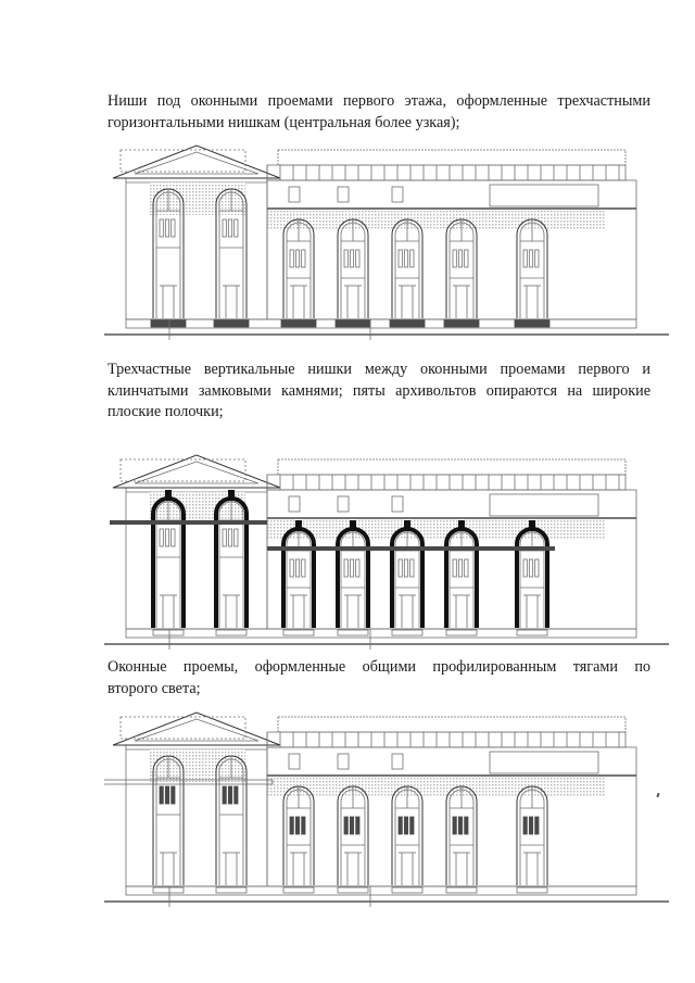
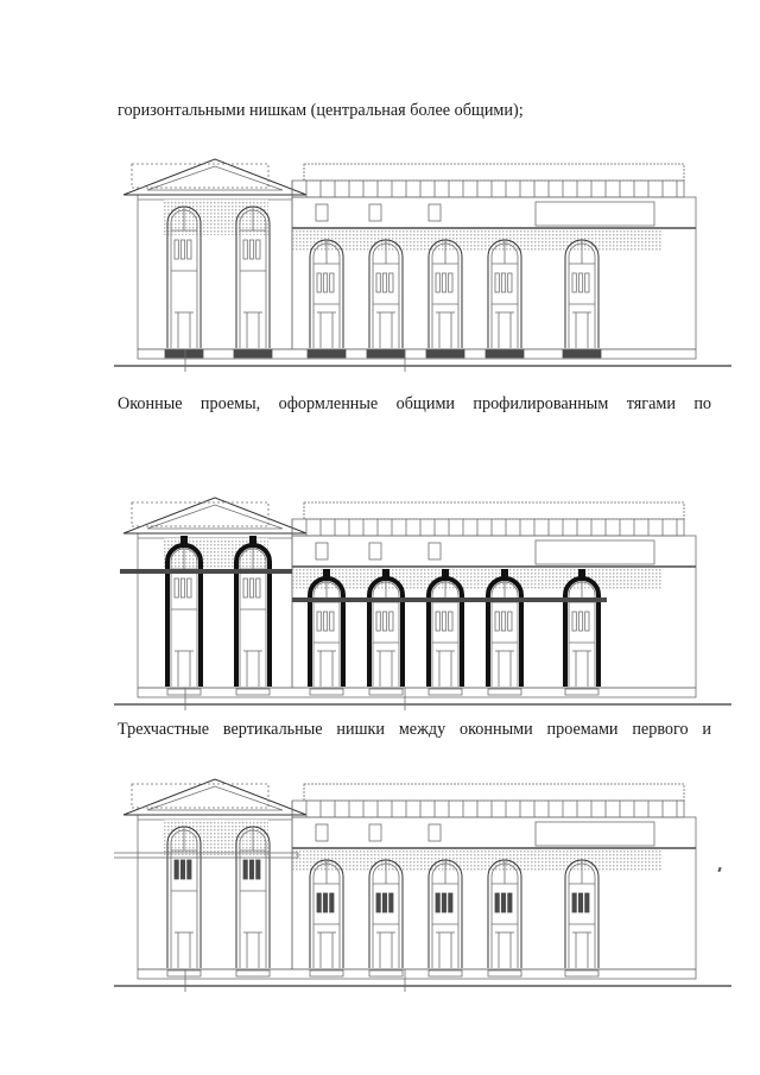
- Ниши под оконными проемами первого этажа, оформленные трехчастными
- горизонтальными нишкам (центральная более узкая);
+ горизонтальными нишкам (центральная более общими);
- Трехчастные вертикальные нишки между оконными проемами первого и
+ Оконные проемы, оформленные общими профилированным тягами по
- клинчатыми замковыми камнями; пяты архивольтов опираются на широкие
- плоские полочки;
- Оконные проемы, оформленные общими профилированным тягами по
+ Трехчастные вертикальные нишки между оконными проемами первого и
- второго света;
